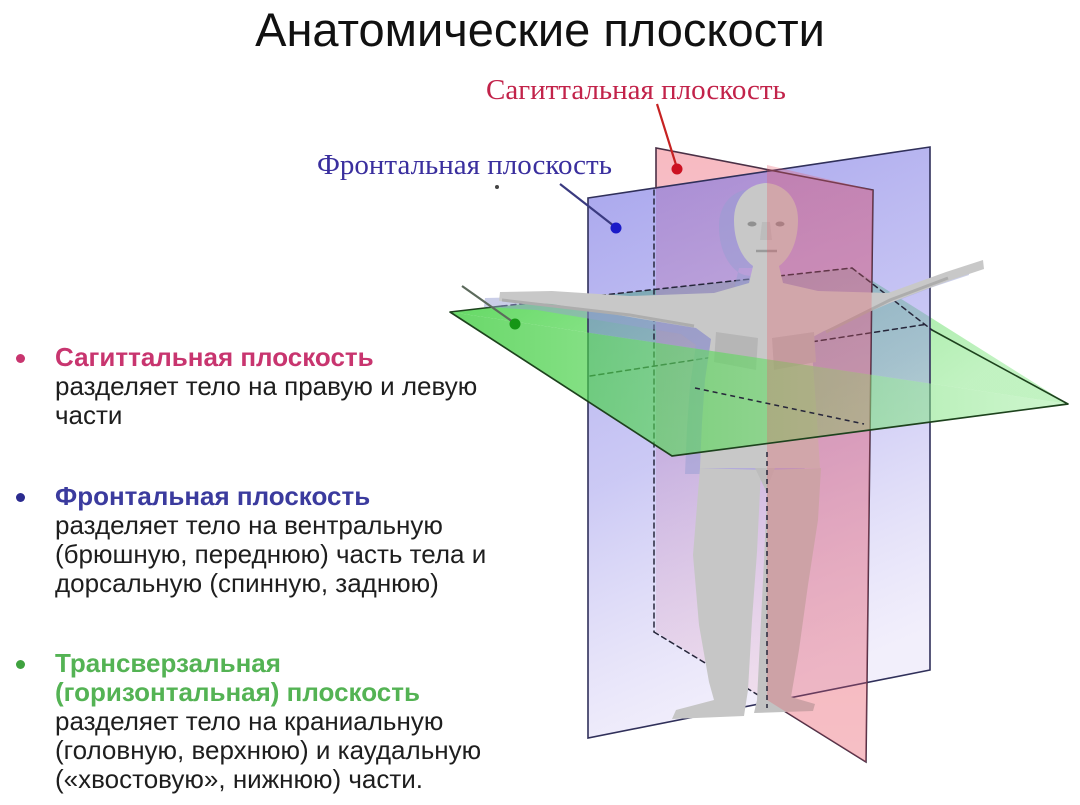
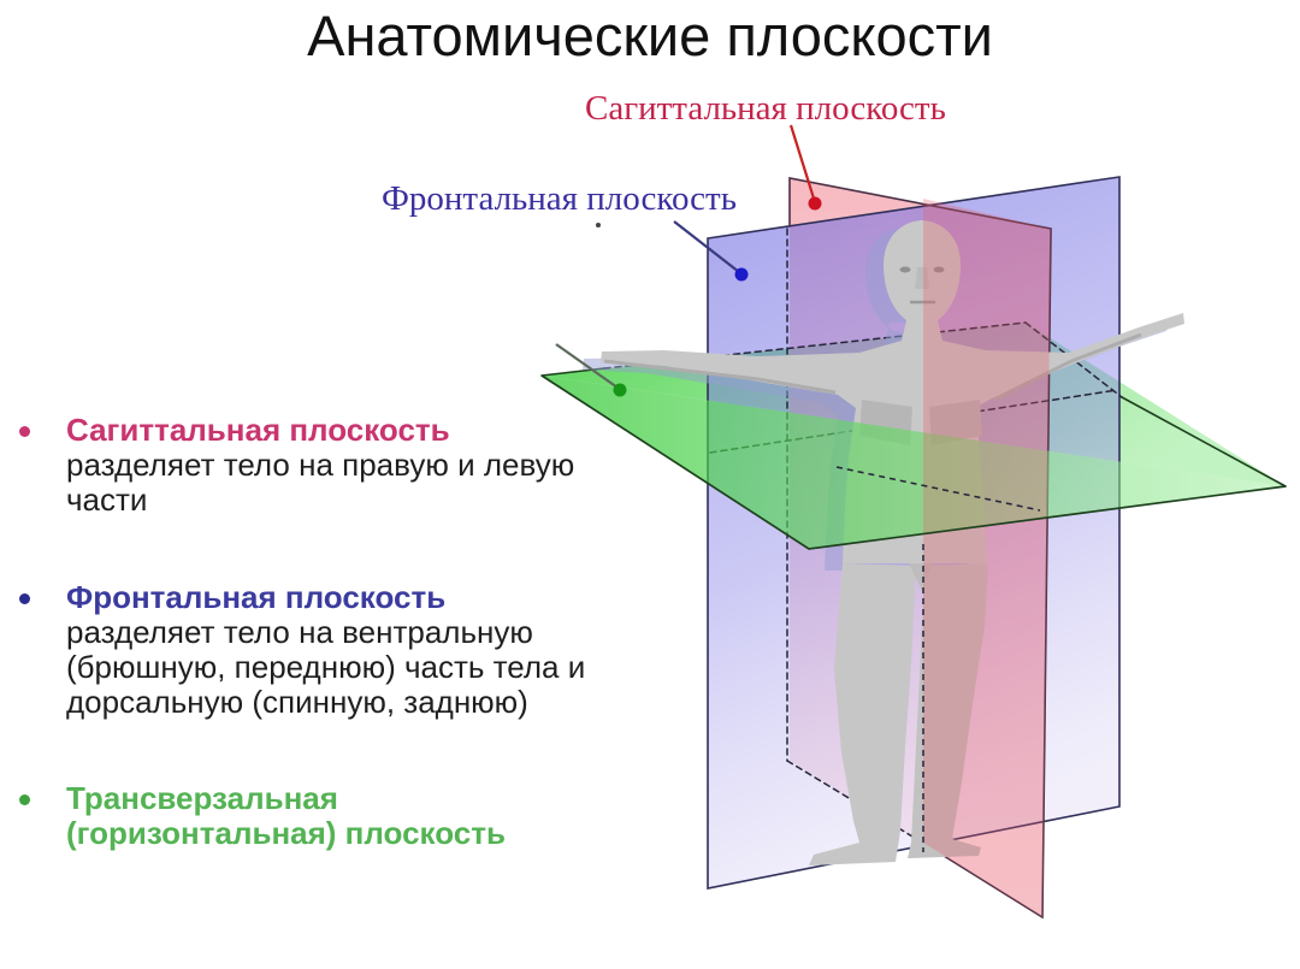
  Анатомические плоскости
  Сагиттальная плоскость
  Фронтальная плоскость
  Сагиттальная плоскость
  разделяет тело на правую и левую
  части
  Фронтальная плоскость
  разделяет тело на вентральную
  (брюшную, переднюю) часть тела и
  дорсальную (спинную, заднюю)
  Трансверзальная
  (горизонтальная) плоскость
- разделяет тело на краниальную
- (головную, верхнюю) и каудальную
- («хвостовую», нижнюю) части.
